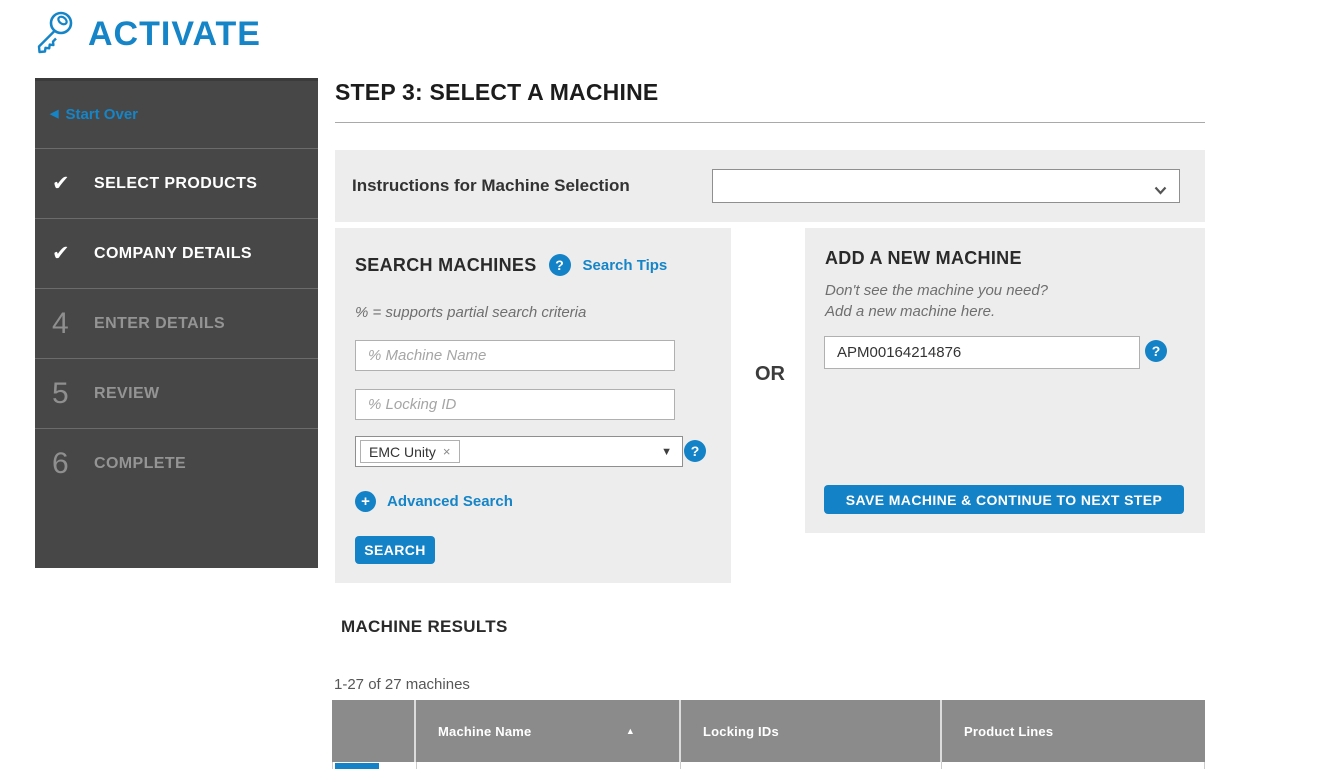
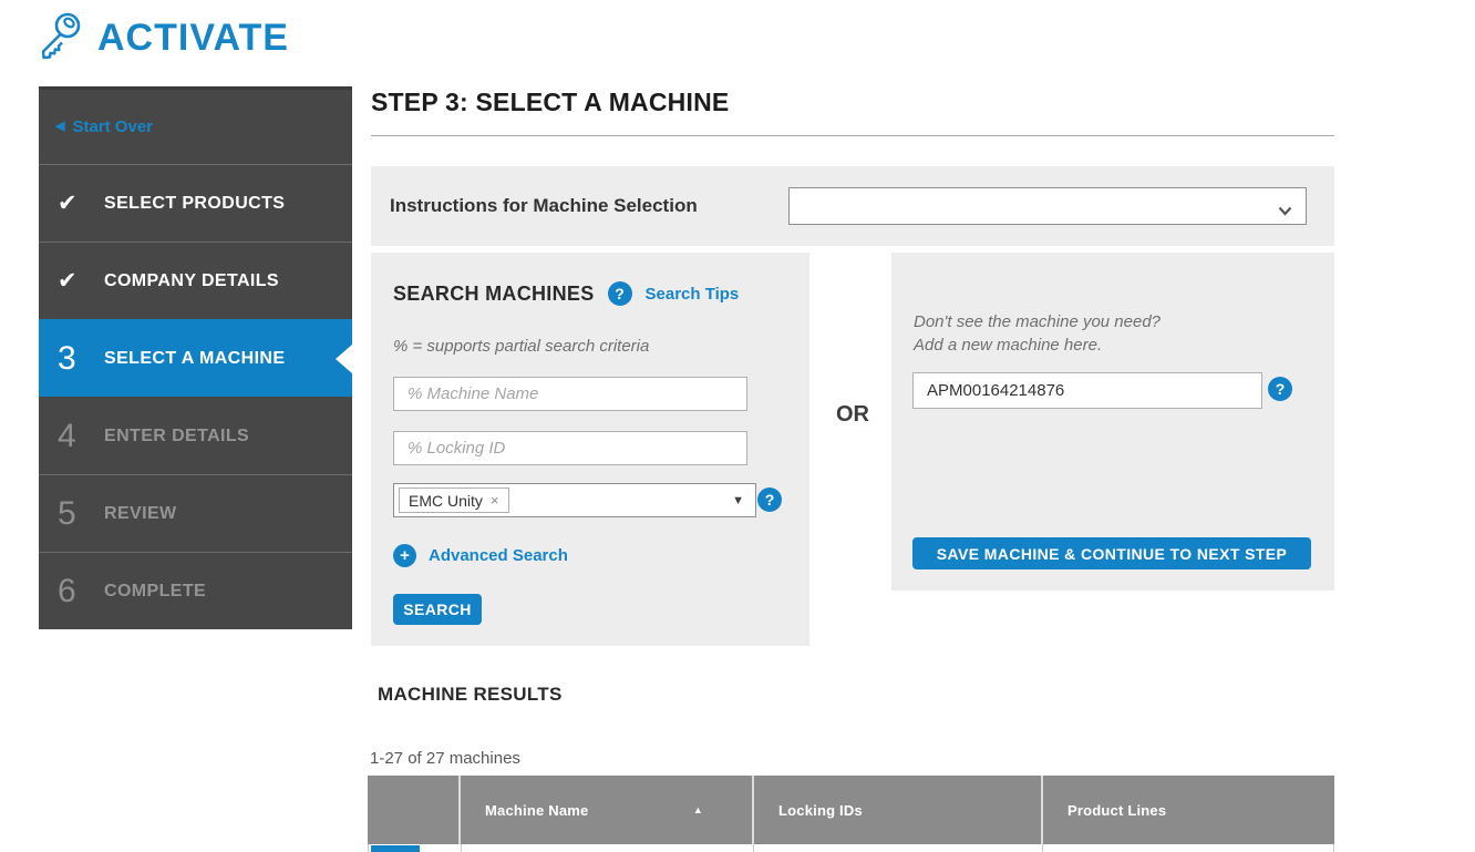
  ACTIVATE
  ◀
  Start Over
  ✔
  SELECT PRODUCTS
  ✔
  COMPANY DETAILS
+ 3
+ SELECT A MACHINE
  4
  ENTER DETAILS
  5
  REVIEW
  6
  COMPLETE
  STEP 3: SELECT A MACHINE
  Instructions for Machine Selection
  SEARCH MACHINES
  ?
  Search Tips
  % = supports partial search criteria
  % Machine Name
  % Locking ID
  EMC Unity
  ×
  ▼
  ?
  +
  Advanced Search
  SEARCH
  OR
- ADD A NEW MACHINE
  Don't see the machine you need?
  Add a new machine here.
  APM00164214876
  ?
  SAVE MACHINE & CONTINUE TO NEXT STEP
  MACHINE RESULTS
  1-27 of 27 machines
  Machine Name
  ▲
  Locking IDs
  Product Lines
